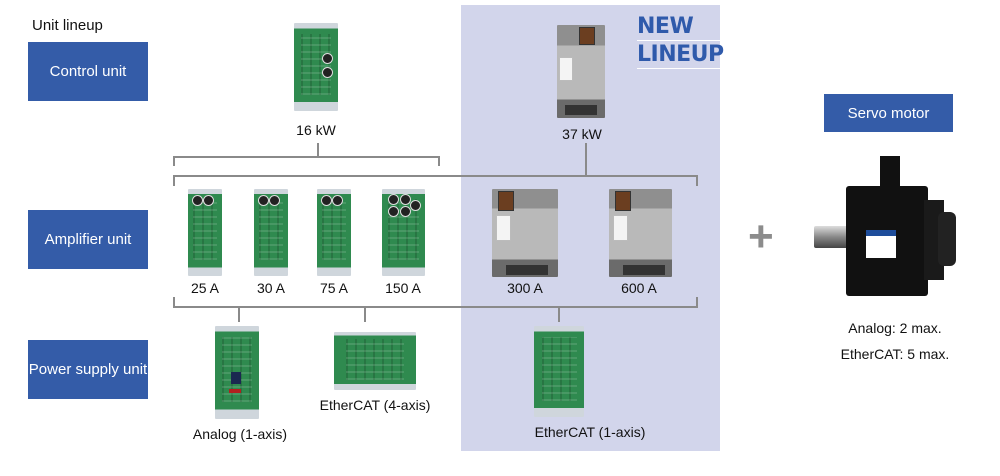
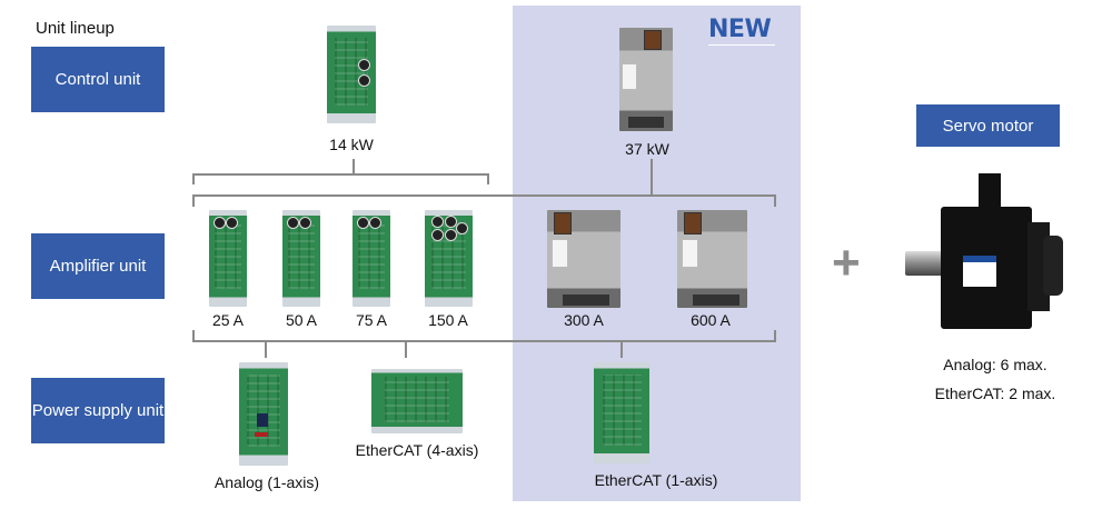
  NEW
- LINEUP
  Unit lineup
  Control unit
  Amplifier unit
  Power supply unit
- 16 kW
+ 14 kW
  37 kW
  25 A
- 30 A
+ 50 A
  75 A
  150 A
  300 A
  600 A
  Analog (1-axis)
  EtherCAT (4-axis)
  EtherCAT (1-axis)
  +
  Servo motor
- Analog: 2 max.
+ Analog: 6 max.
- EtherCAT: 5 max.
+ EtherCAT: 2 max.
